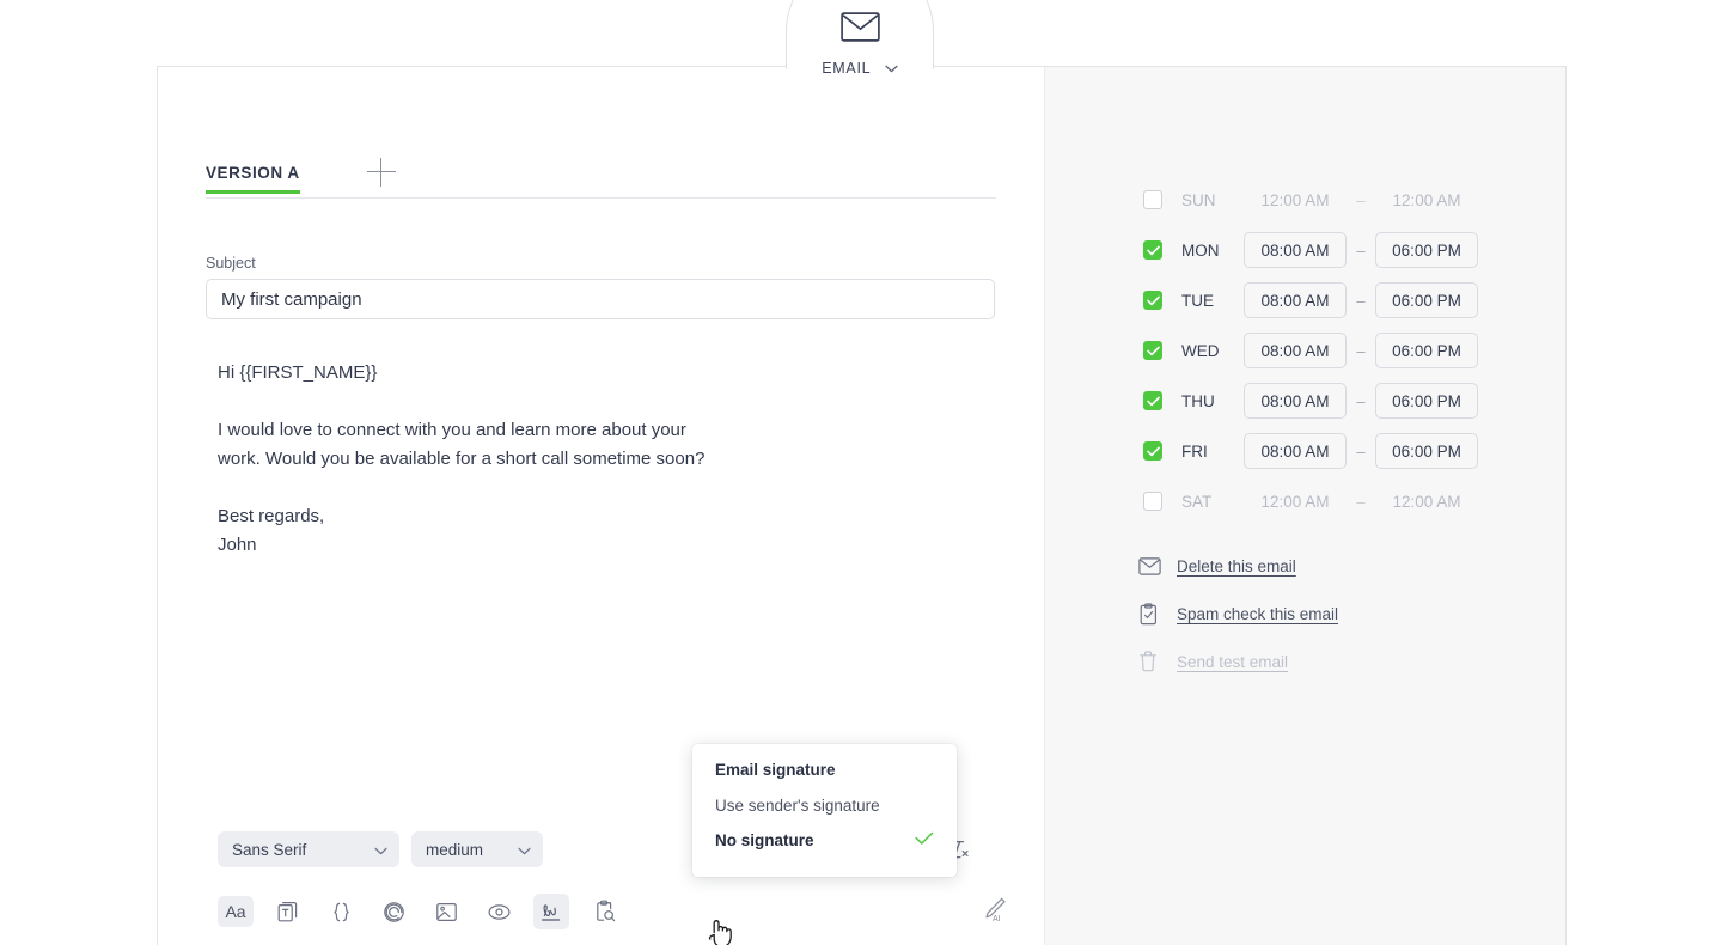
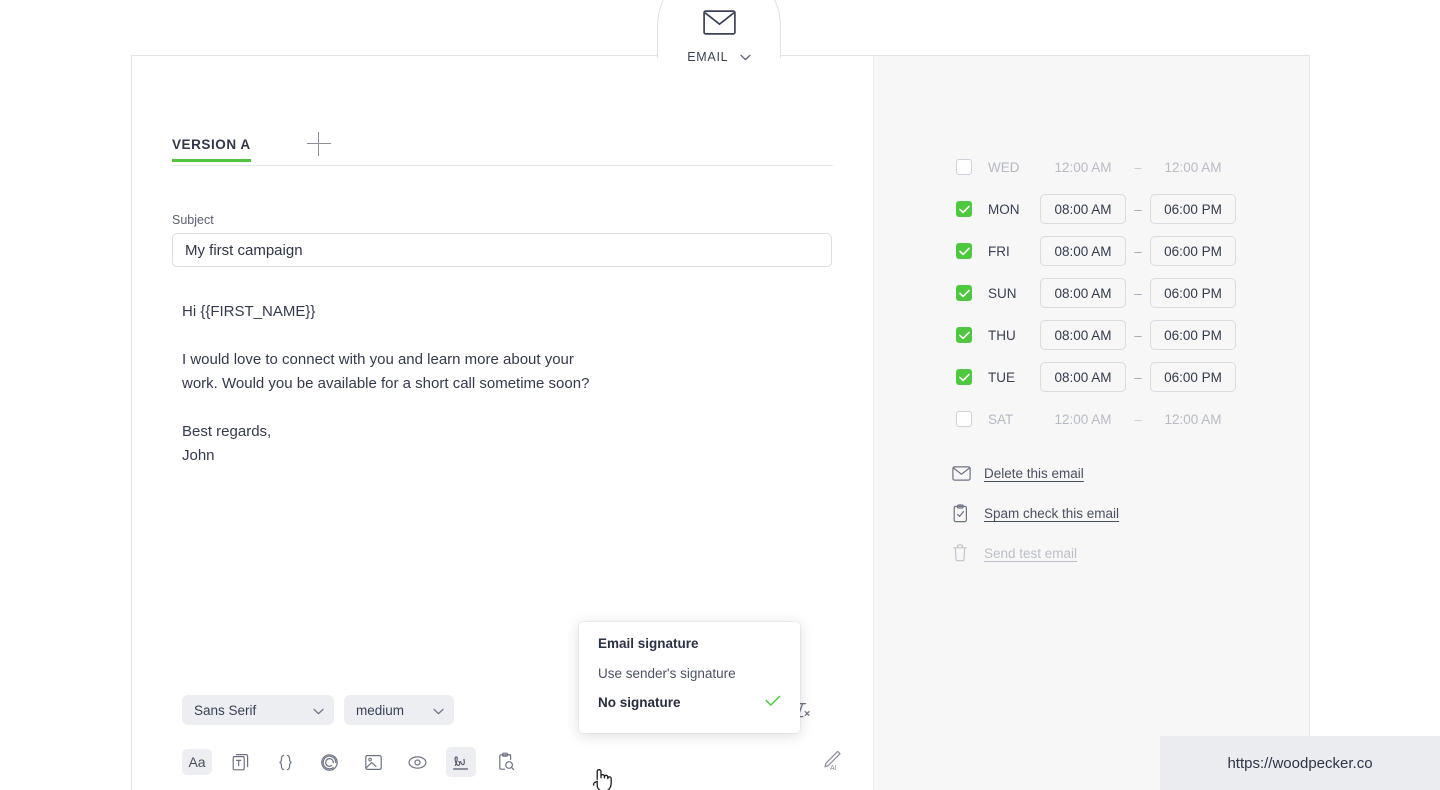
  EMAIL
  VERSION A
  Subject
  My first campaign
  Hi {{FIRST_NAME}}
  I would love to connect with you and learn more about your
  work. Would you be available for a short call sometime soon?
  Best regards,
  John
  Sans Serif
  medium
  Aa
  Email signature
  Use sender's signature
  No signature
- SUN
+ WED
  12:00 AM
  –
  12:00 AM
  MON
  08:00 AM
  –
  06:00 PM
- TUE
+ FRI
  08:00 AM
  –
  06:00 PM
- WED
+ SUN
  08:00 AM
  –
  06:00 PM
  THU
  08:00 AM
  –
  06:00 PM
- FRI
+ TUE
  08:00 AM
  –
  06:00 PM
  SAT
  12:00 AM
  –
  12:00 AM
  Delete this email
  Spam check this email
  Send test email
+ https://woodpecker.co
